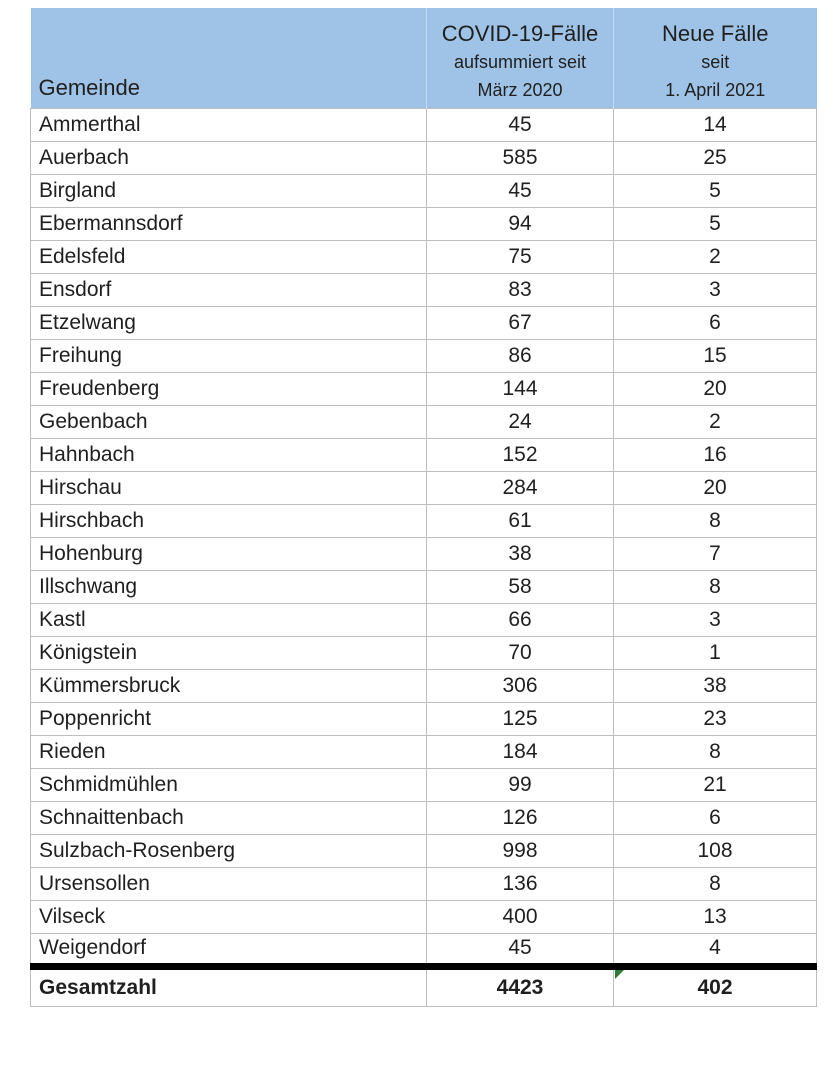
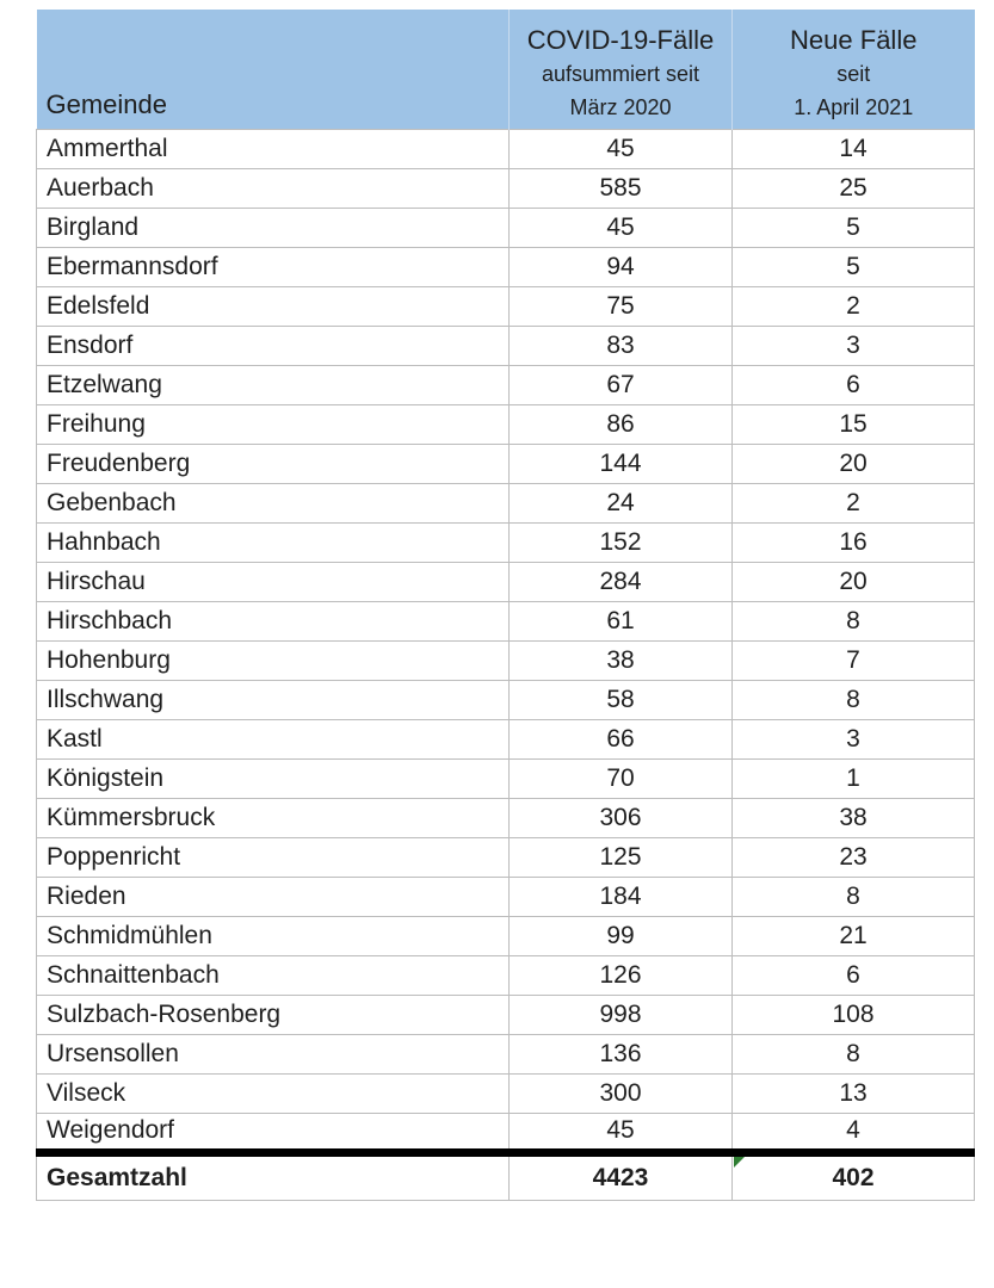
  Gemeinde	COVID-19-Fälle aufsummiert seit März 2020	Neue Fälle seit 1. April 2021
  Ammerthal	45	14
  Auerbach	585	25
  Birgland	45	5
  Ebermannsdorf	94	5
  Edelsfeld	75	2
  Ensdorf	83	3
  Etzelwang	67	6
  Freihung	86	15
  Freudenberg	144	20
  Gebenbach	24	2
  Hahnbach	152	16
  Hirschau	284	20
  Hirschbach	61	8
  Hohenburg	38	7
  Illschwang	58	8
  Kastl	66	3
  Königstein	70	1
  Kümmersbruck	306	38
  Poppenricht	125	23
  Rieden	184	8
  Schmidmühlen	99	21
  Schnaittenbach	126	6
  Sulzbach-Rosenberg	998	108
  Ursensollen	136	8
- Vilseck	400	13
+ Vilseck	300	13
  Weigendorf	45	4
  Gesamtzahl	4423	402
